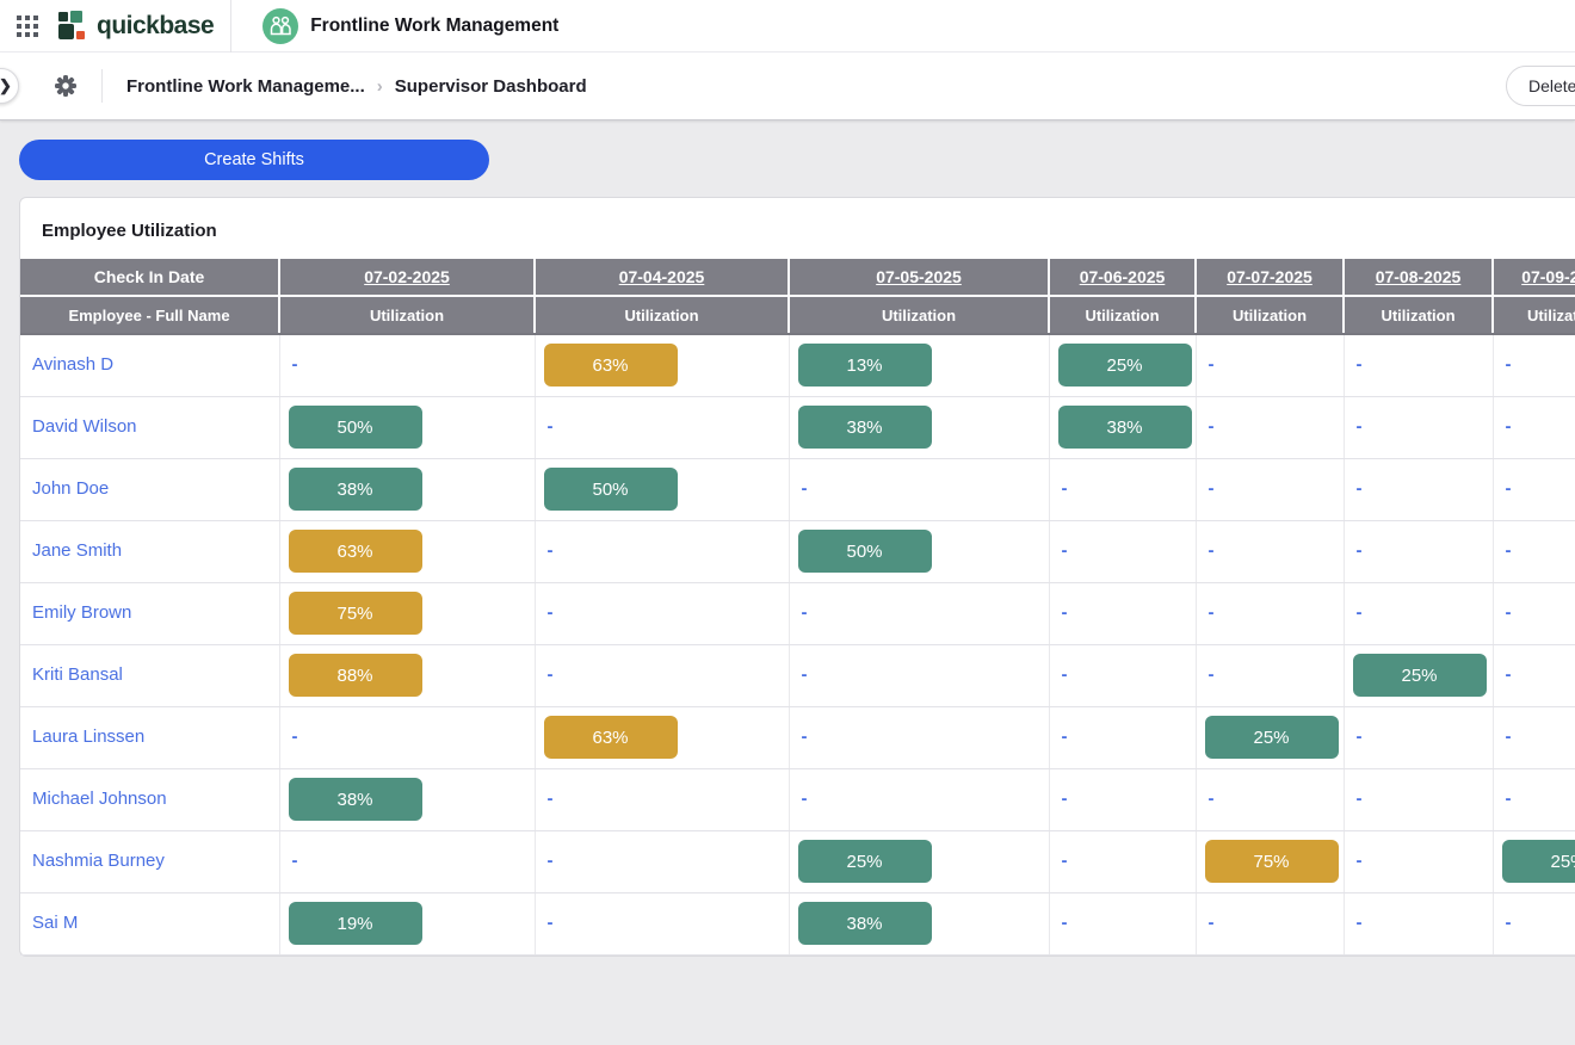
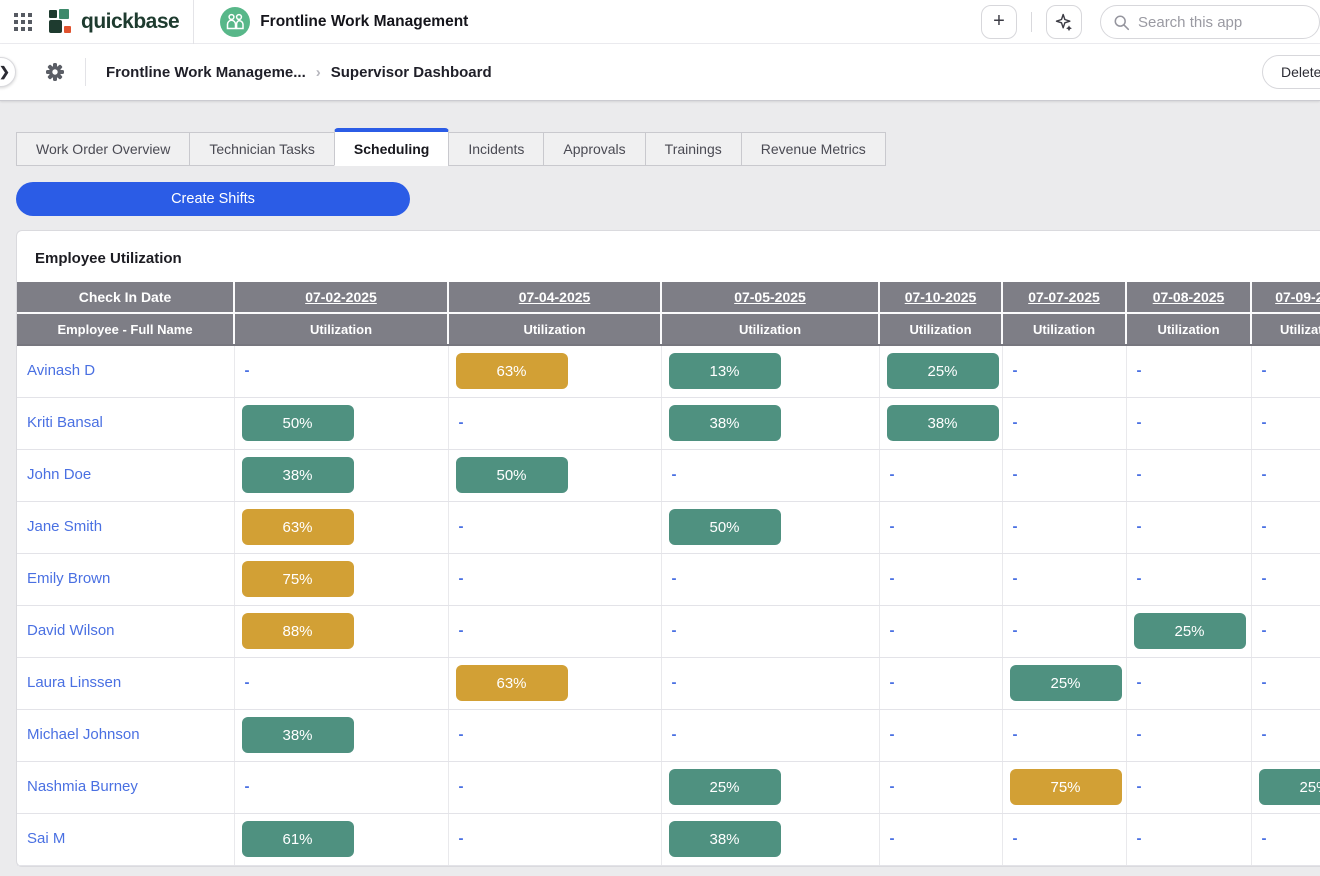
  quickbase
  Frontline Work Management
+ +
+ Search this app
  ❯
  Frontline Work Manageme...
  ›
  Supervisor Dashboard
  Delete
+ Work Order Overview
+ Technician Tasks
+ Scheduling
+ Incidents
+ Approvals
+ Trainings
+ Revenue Metrics
  Create Shifts
  Employee Utilization
- Check In Date	07-02-2025	07-04-2025	07-05-2025	07-06-2025	07-07-2025	07-08-2025	07-09-
+ Check In Date	07-02-2025	07-04-2025	07-05-2025	07-10-2025	07-07-2025	07-08-2025	07-09-
  Employee - Full Name	Utilization	Utilization	Utilization	Utilization	Utilization	Utilization	Utiliza
  Avinash D	-	63%	13%	25%	-	-	-
- David Wilson	50%	-	38%	38%	-	-	-
+ Kriti Bansal	50%	-	38%	38%	-	-	-
  John Doe	38%	50%	-	-	-	-	-
  Jane Smith	63%	-	50%	-	-	-	-
  Emily Brown	75%	-	-	-	-	-	-
- Kriti Bansal	88%	-	-	-	-	25%	-
+ David Wilson	88%	-	-	-	-	25%	-
  Laura Linssen	-	63%	-	-	25%	-	-
  Michael Johnson	38%	-	-	-	-	-	-
  Nashmia Burney	-	-	25%	-	75%	-	25
- Sai M	19%	-	38%	-	-	-	-
+ Sai M	61%	-	38%	-	-	-	-
